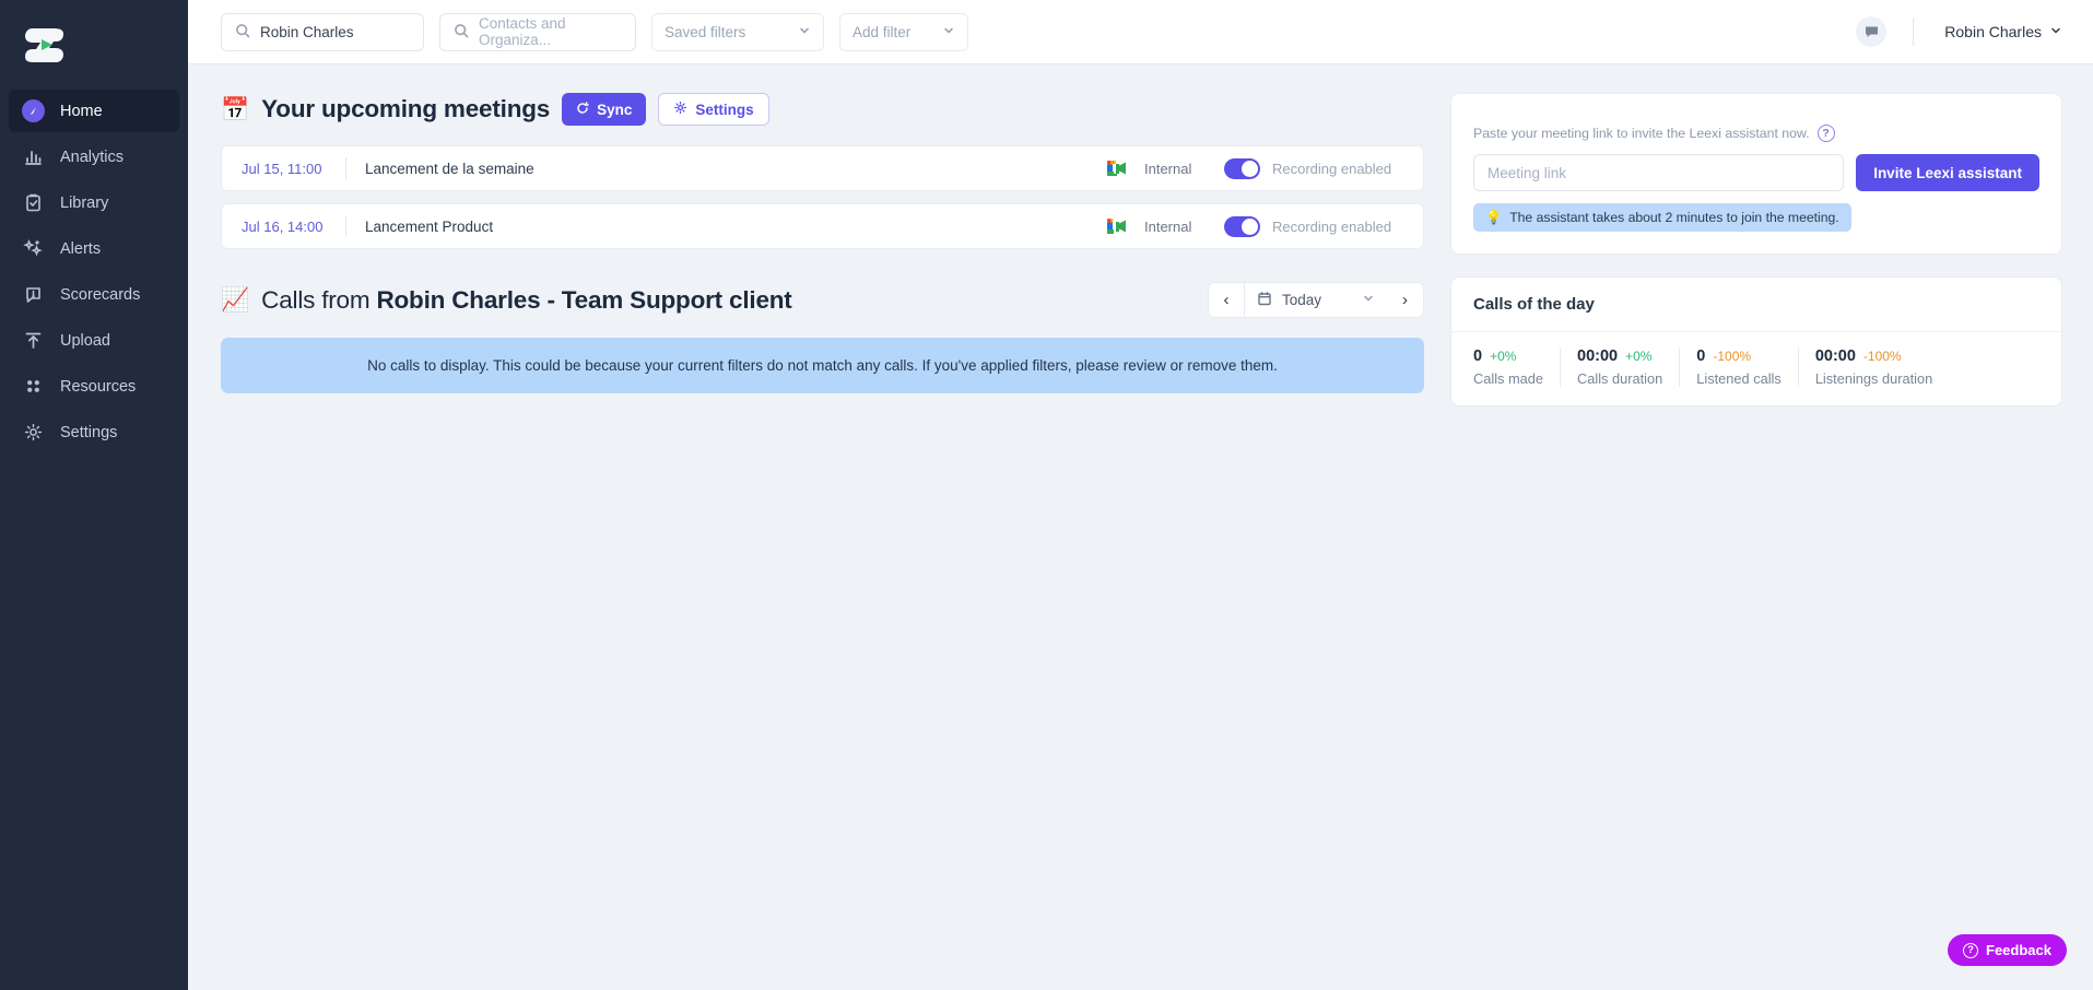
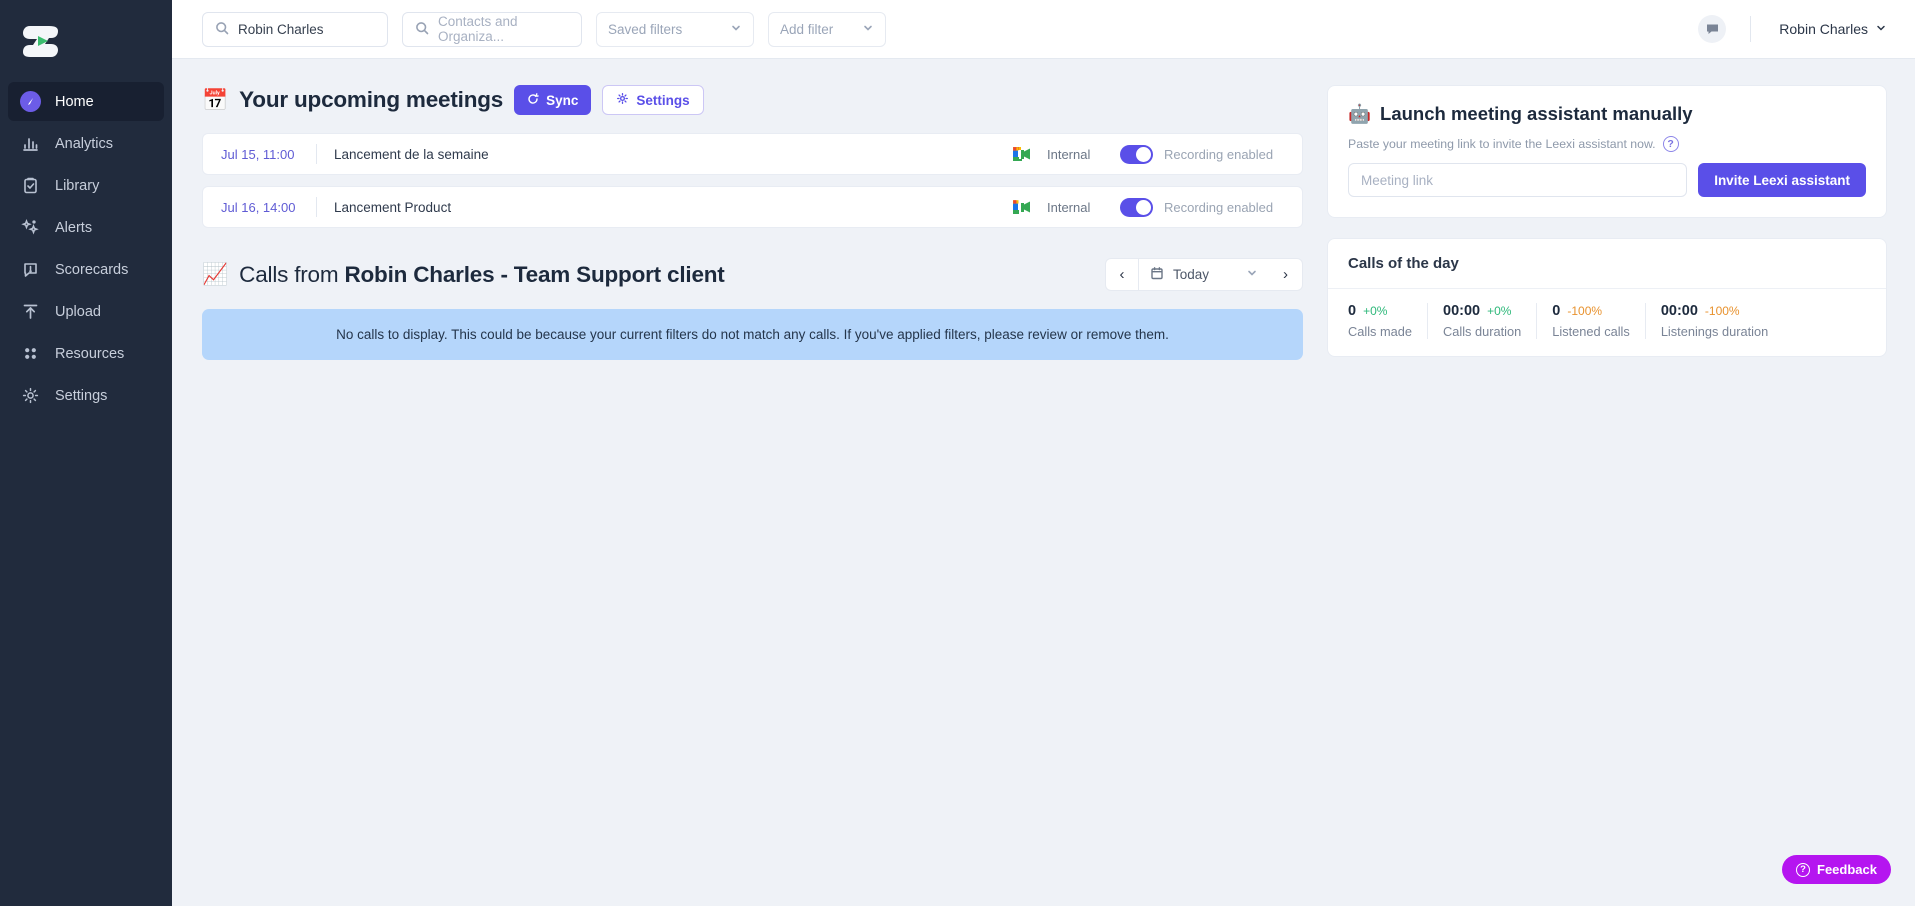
  Home
  Analytics
  Library
  Alerts
  Scorecards
  Upload
  Resources
  Settings
  Robin Charles
  Contacts and Organiza...
  Saved filters
  Add filter
  Robin Charles
  📅
  Your upcoming meetings
  Sync
  Settings
  Jul 15, 11:00
  Lancement de la semaine
  Internal
  Recording enabled
  Jul 16, 14:00
  Lancement Product
  Internal
  Recording enabled
  📈
  Calls from Robin Charles - Team Support client
  ‹
  Today
  ›
  No calls to display. This could be because your current filters do not match any calls. If you've applied filters, please review or remove them.
+ 🤖
+ Launch meeting assistant manually
  Paste your meeting link to invite the Leexi assistant now.
  ?
  Meeting link
  Invite Leexi assistant
- 💡
- The assistant takes about 2 minutes to join the meeting.
  Calls of the day
  0
  +0%
  Calls made
  00:00
  +0%
  Calls duration
  0
  -100%
  Listened calls
  00:00
  -100%
  Listenings duration
  ?
  Feedback
